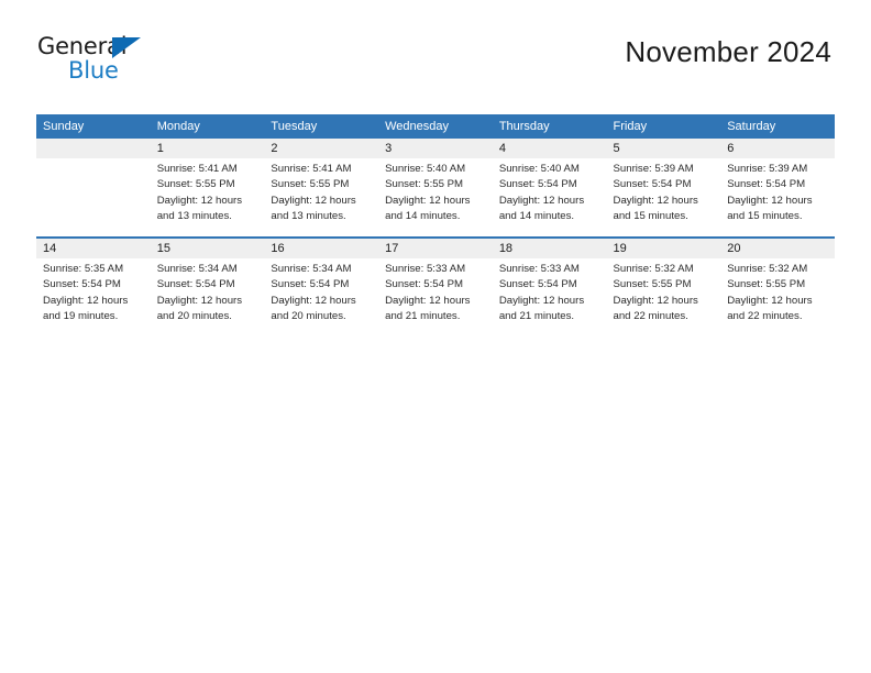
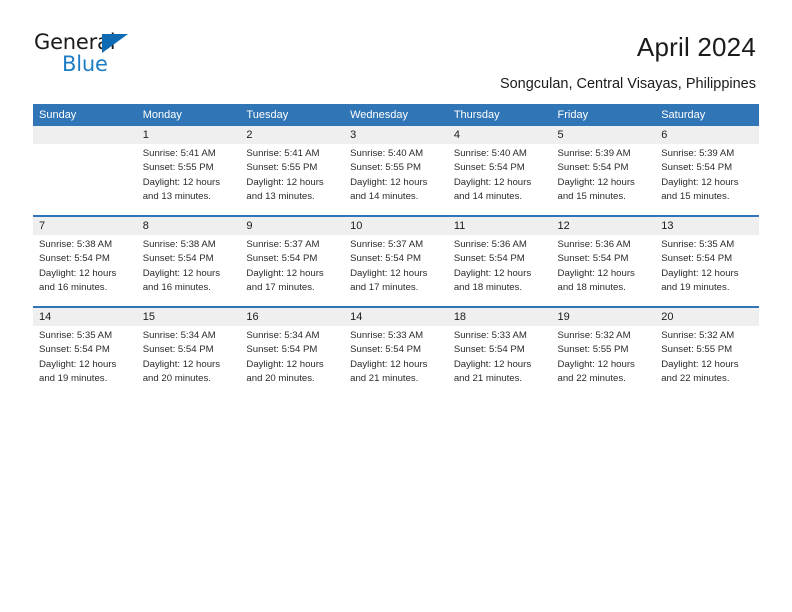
  General
  Blue
- November 2024
+ April 2024
+ Songculan, Central Visayas, Philippines
  Sunday	Monday	Tuesday	Wednesday	Thursday	Friday	Saturday
  	1 Sunrise: 5:41 AM Sunset: 5:55 PM Daylight: 12 hours and 13 minutes.	2 Sunrise: 5:41 AM Sunset: 5:55 PM Daylight: 12 hours and 13 minutes.	3 Sunrise: 5:40 AM Sunset: 5:55 PM Daylight: 12 hours and 14 minutes.	4 Sunrise: 5:40 AM Sunset: 5:54 PM Daylight: 12 hours and 14 minutes.	5 Sunrise: 5:39 AM Sunset: 5:54 PM Daylight: 12 hours and 15 minutes.	6 Sunrise: 5:39 AM Sunset: 5:54 PM Daylight: 12 hours and 15 minutes.
+ 7 Sunrise: 5:38 AM Sunset: 5:54 PM Daylight: 12 hours and 16 minutes.	8 Sunrise: 5:38 AM Sunset: 5:54 PM Daylight: 12 hours and 16 minutes.	9 Sunrise: 5:37 AM Sunset: 5:54 PM Daylight: 12 hours and 17 minutes.	10 Sunrise: 5:37 AM Sunset: 5:54 PM Daylight: 12 hours and 17 minutes.	11 Sunrise: 5:36 AM Sunset: 5:54 PM Daylight: 12 hours and 18 minutes.	12 Sunrise: 5:36 AM Sunset: 5:54 PM Daylight: 12 hours and 18 minutes.	13 Sunrise: 5:35 AM Sunset: 5:54 PM Daylight: 12 hours and 19 minutes.
- 14 Sunrise: 5:35 AM Sunset: 5:54 PM Daylight: 12 hours and 19 minutes.	15 Sunrise: 5:34 AM Sunset: 5:54 PM Daylight: 12 hours and 20 minutes.	16 Sunrise: 5:34 AM Sunset: 5:54 PM Daylight: 12 hours and 20 minutes.	17 Sunrise: 5:33 AM Sunset: 5:54 PM Daylight: 12 hours and 21 minutes.	18 Sunrise: 5:33 AM Sunset: 5:54 PM Daylight: 12 hours and 21 minutes.	19 Sunrise: 5:32 AM Sunset: 5:55 PM Daylight: 12 hours and 22 minutes.	20 Sunrise: 5:32 AM Sunset: 5:55 PM Daylight: 12 hours and 22 minutes.
+ 14 Sunrise: 5:35 AM Sunset: 5:54 PM Daylight: 12 hours and 19 minutes.	15 Sunrise: 5:34 AM Sunset: 5:54 PM Daylight: 12 hours and 20 minutes.	16 Sunrise: 5:34 AM Sunset: 5:54 PM Daylight: 12 hours and 20 minutes.	14 Sunrise: 5:33 AM Sunset: 5:54 PM Daylight: 12 hours and 21 minutes.	18 Sunrise: 5:33 AM Sunset: 5:54 PM Daylight: 12 hours and 21 minutes.	19 Sunrise: 5:32 AM Sunset: 5:55 PM Daylight: 12 hours and 22 minutes.	20 Sunrise: 5:32 AM Sunset: 5:55 PM Daylight: 12 hours and 22 minutes.
